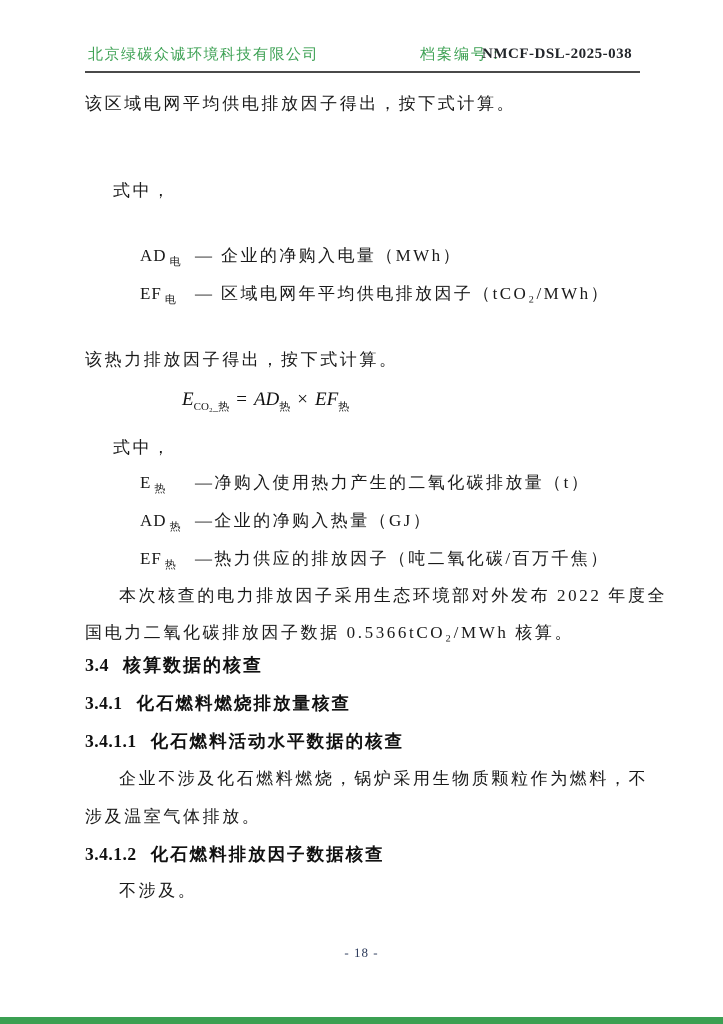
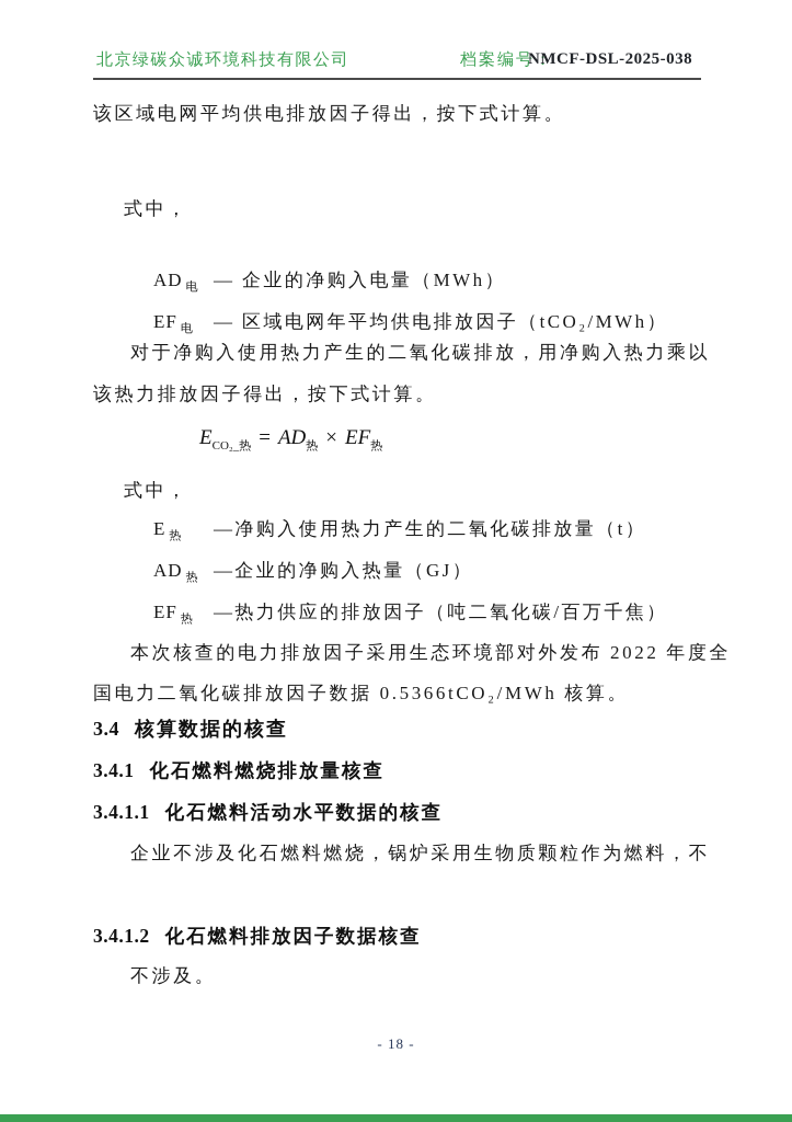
  北京绿碳众诚环境科技有限公司
  档案编号：
  NMCF-DSL-2025-038
  该区域电网平均供电排放因子得出，按下式计算。
  式中，
  AD 电— 企业的净购入电量（MWh）
  EF 电— 区域电网年平均供电排放因子（tCO₂/MWh）
+ 对于净购入使用热力产生的二氧化碳排放，用净购入热力乘以
  该热力排放因子得出，按下式计算。
  ECO₂_热= AD热× EF热
  式中，
  E 热—净购入使用热力产生的二氧化碳排放量（t）
  AD 热—企业的净购入热量（GJ）
  EF 热—热力供应的排放因子（吨二氧化碳/百万千焦）
  本次核查的电力排放因子采用生态环境部对外发布 2022 年度全
  国电力二氧化碳排放因子数据 0.5366tCO₂/MWh 核算。
  3.4 核算数据的核查
  3.4.1 化石燃料燃烧排放量核查
  3.4.1.1 化石燃料活动水平数据的核查
  企业不涉及化石燃料燃烧，锅炉采用生物质颗粒作为燃料，不
- 涉及温室气体排放。
  3.4.1.2 化石燃料排放因子数据核查
  不涉及。
  - 18 -
